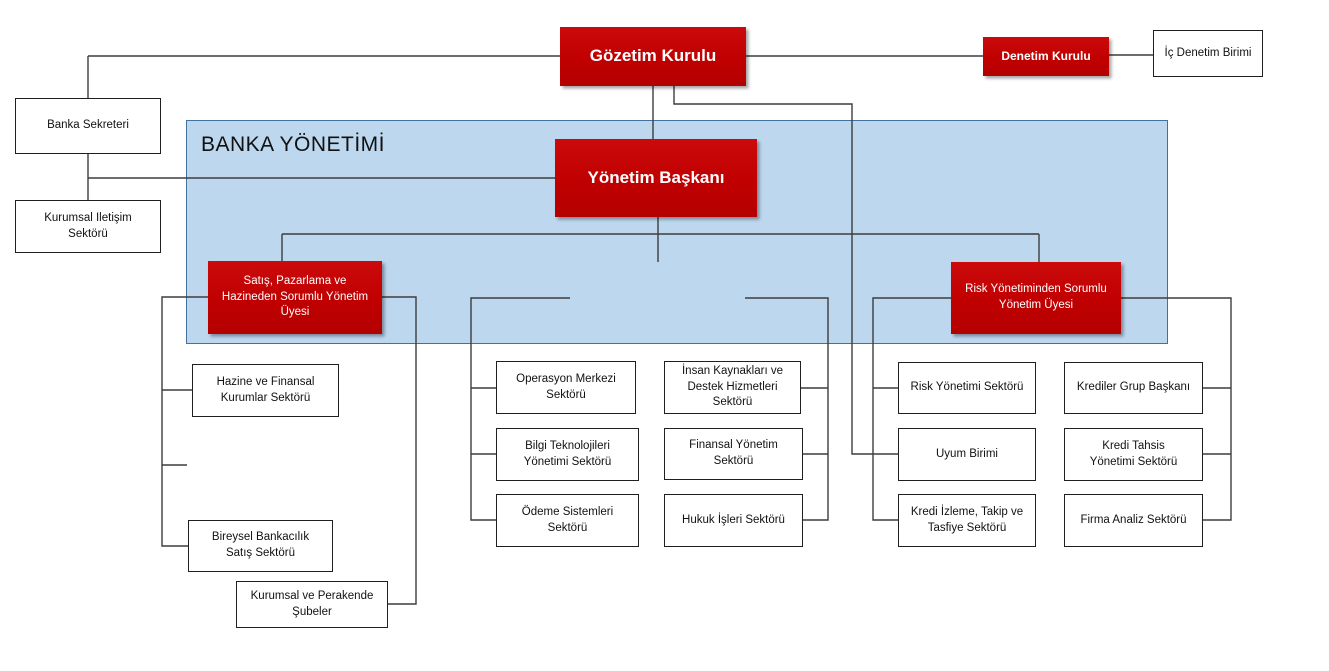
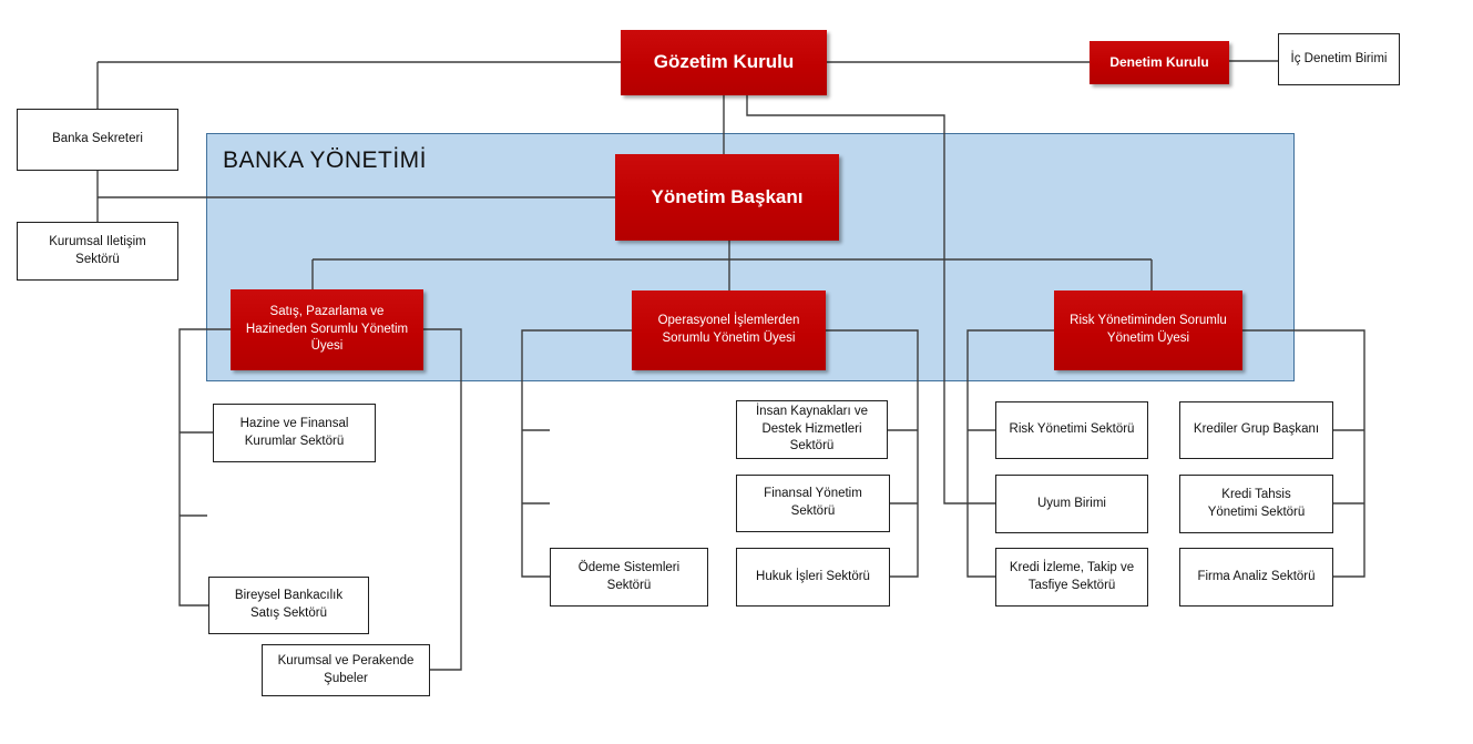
  BANKA YÖNETİMİ
  Gözetim Kurulu
  Denetim Kurulu
  İç Denetim Birimi
  Banka Sekreteri
  Kurumsal Iletişim Sektörü
  Yönetim Başkanı
  Satış, Pazarlama ve Hazineden Sorumlu Yönetim Üyesi
+ Operasyonel İşlemlerden Sorumlu Yönetim Üyesi
  Risk Yönetiminden Sorumlu Yönetim Üyesi
  Hazine ve Finansal Kurumlar Sektörü
  Bireysel Bankacılık Satış Sektörü
  Kurumsal ve Perakende Şubeler
- Operasyon Merkezi Sektörü
- Bilgi Teknolojileri Yönetimi Sektörü
  Ödeme Sistemleri Sektörü
  İnsan Kaynakları ve Destek Hizmetleri Sektörü
  Finansal Yönetim Sektörü
  Hukuk İşleri Sektörü
  Risk Yönetimi Sektörü
  Uyum Birimi
  Kredi İzleme, Takip ve Tasfiye Sektörü
  Krediler Grup Başkanı
  Kredi Tahsis Yönetimi Sektörü
  Firma Analiz Sektörü
